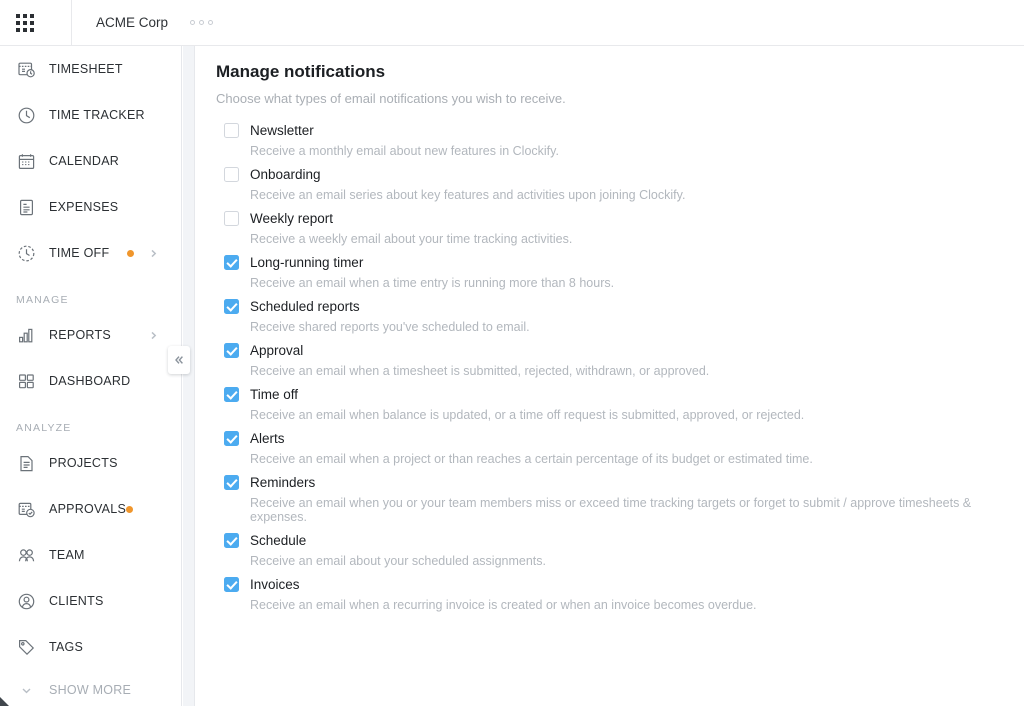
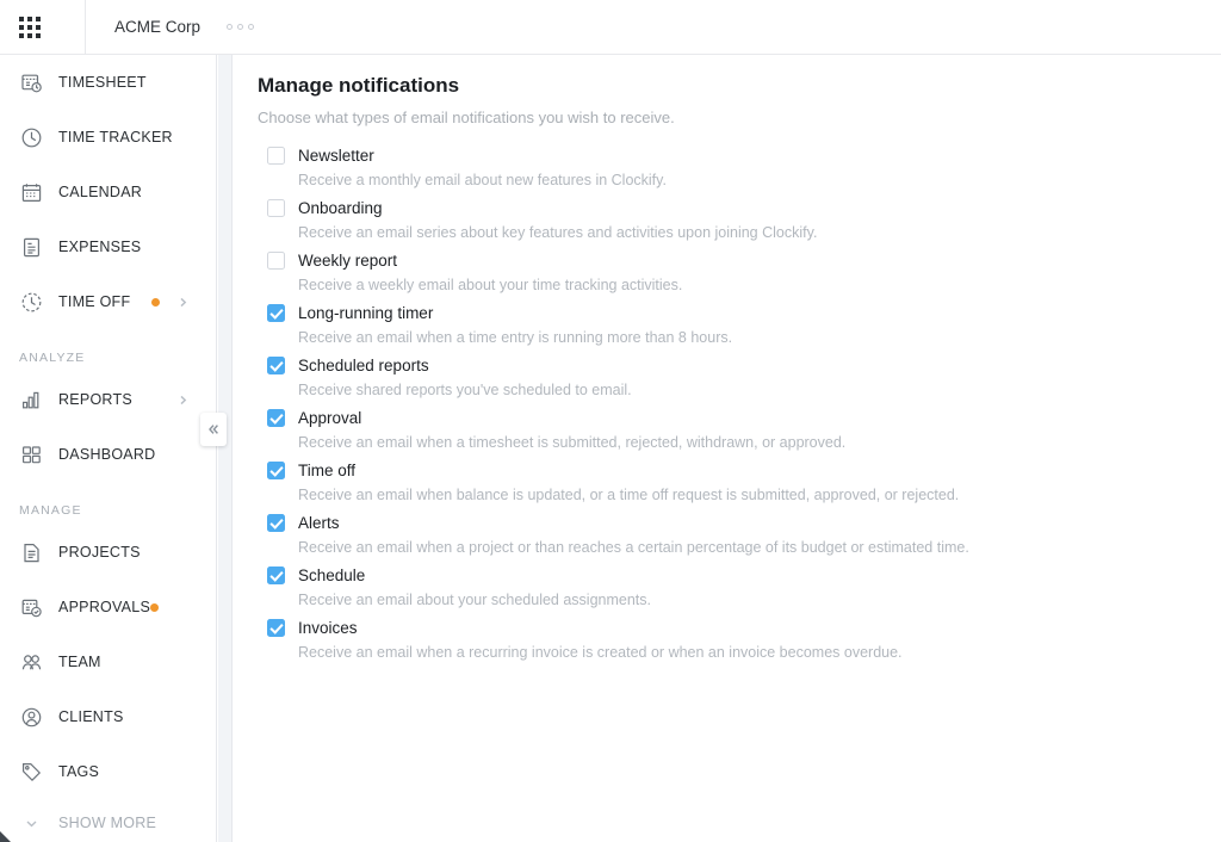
  ACME Corp
  TIMESHEET
  TIME TRACKER
  CALENDAR
  EXPENSES
  TIME OFF
- MANAGE
+ ANALYZE
  REPORTS
  DASHBOARD
- ANALYZE
+ MANAGE
  PROJECTS
  APPROVALS
  TEAM
  CLIENTS
  TAGS
  SHOW MORE
  Manage notifications
  Choose what types of email notifications you wish to receive.
  Newsletter
  Receive a monthly email about new features in Clockify.
  Onboarding
  Receive an email series about key features and activities upon joining Clockify.
  Weekly report
  Receive a weekly email about your time tracking activities.
  Long-running timer
  Receive an email when a time entry is running more than 8 hours.
  Scheduled reports
  Receive shared reports you've scheduled to email.
  Approval
  Receive an email when a timesheet is submitted, rejected, withdrawn, or approved.
  Time off
  Receive an email when balance is updated, or a time off request is submitted, approved, or rejected.
  Alerts
  Receive an email when a project or than reaches a certain percentage of its budget or estimated time.
- Reminders
- Receive an email when you or your team members miss or exceed time tracking targets or forget to submit / approve timesheets & expenses.
  Schedule
  Receive an email about your scheduled assignments.
  Invoices
  Receive an email when a recurring invoice is created or when an invoice becomes overdue.
